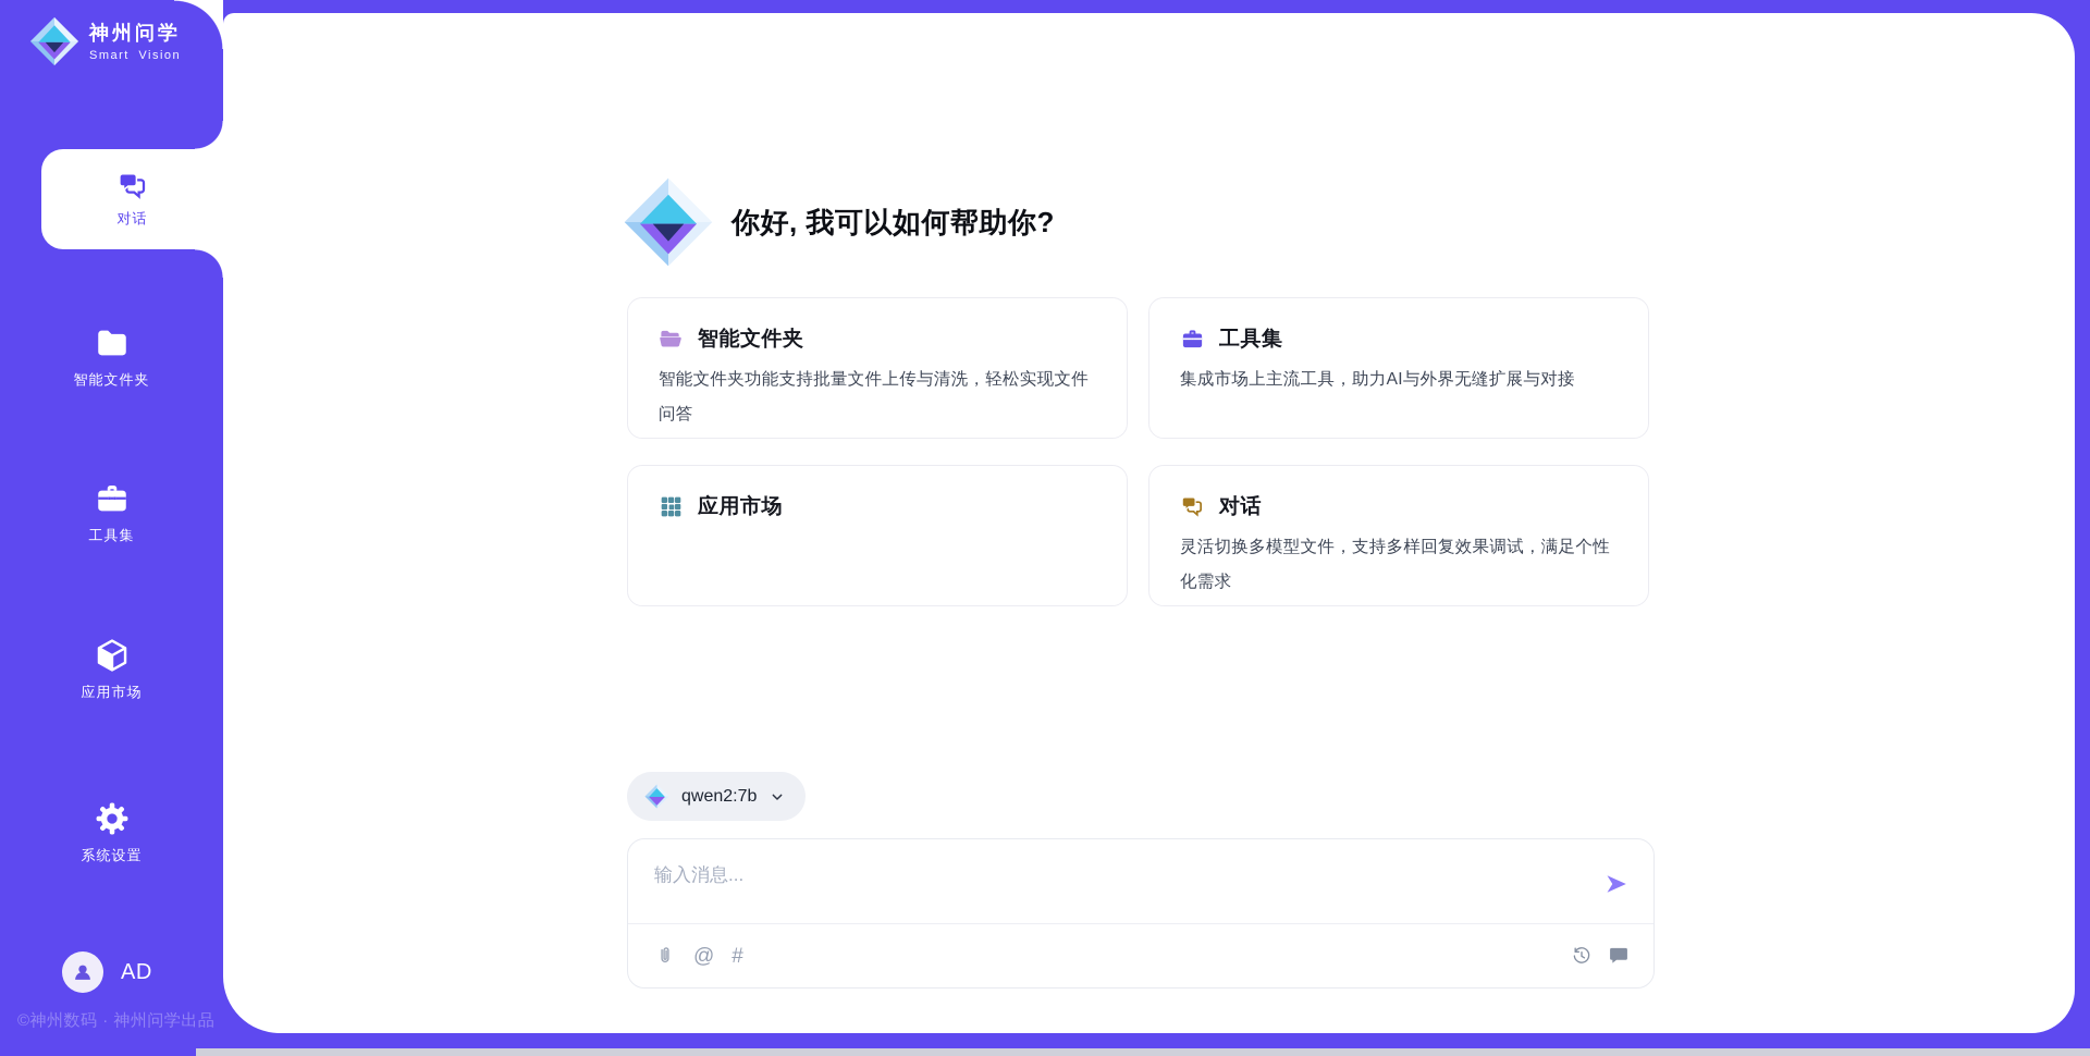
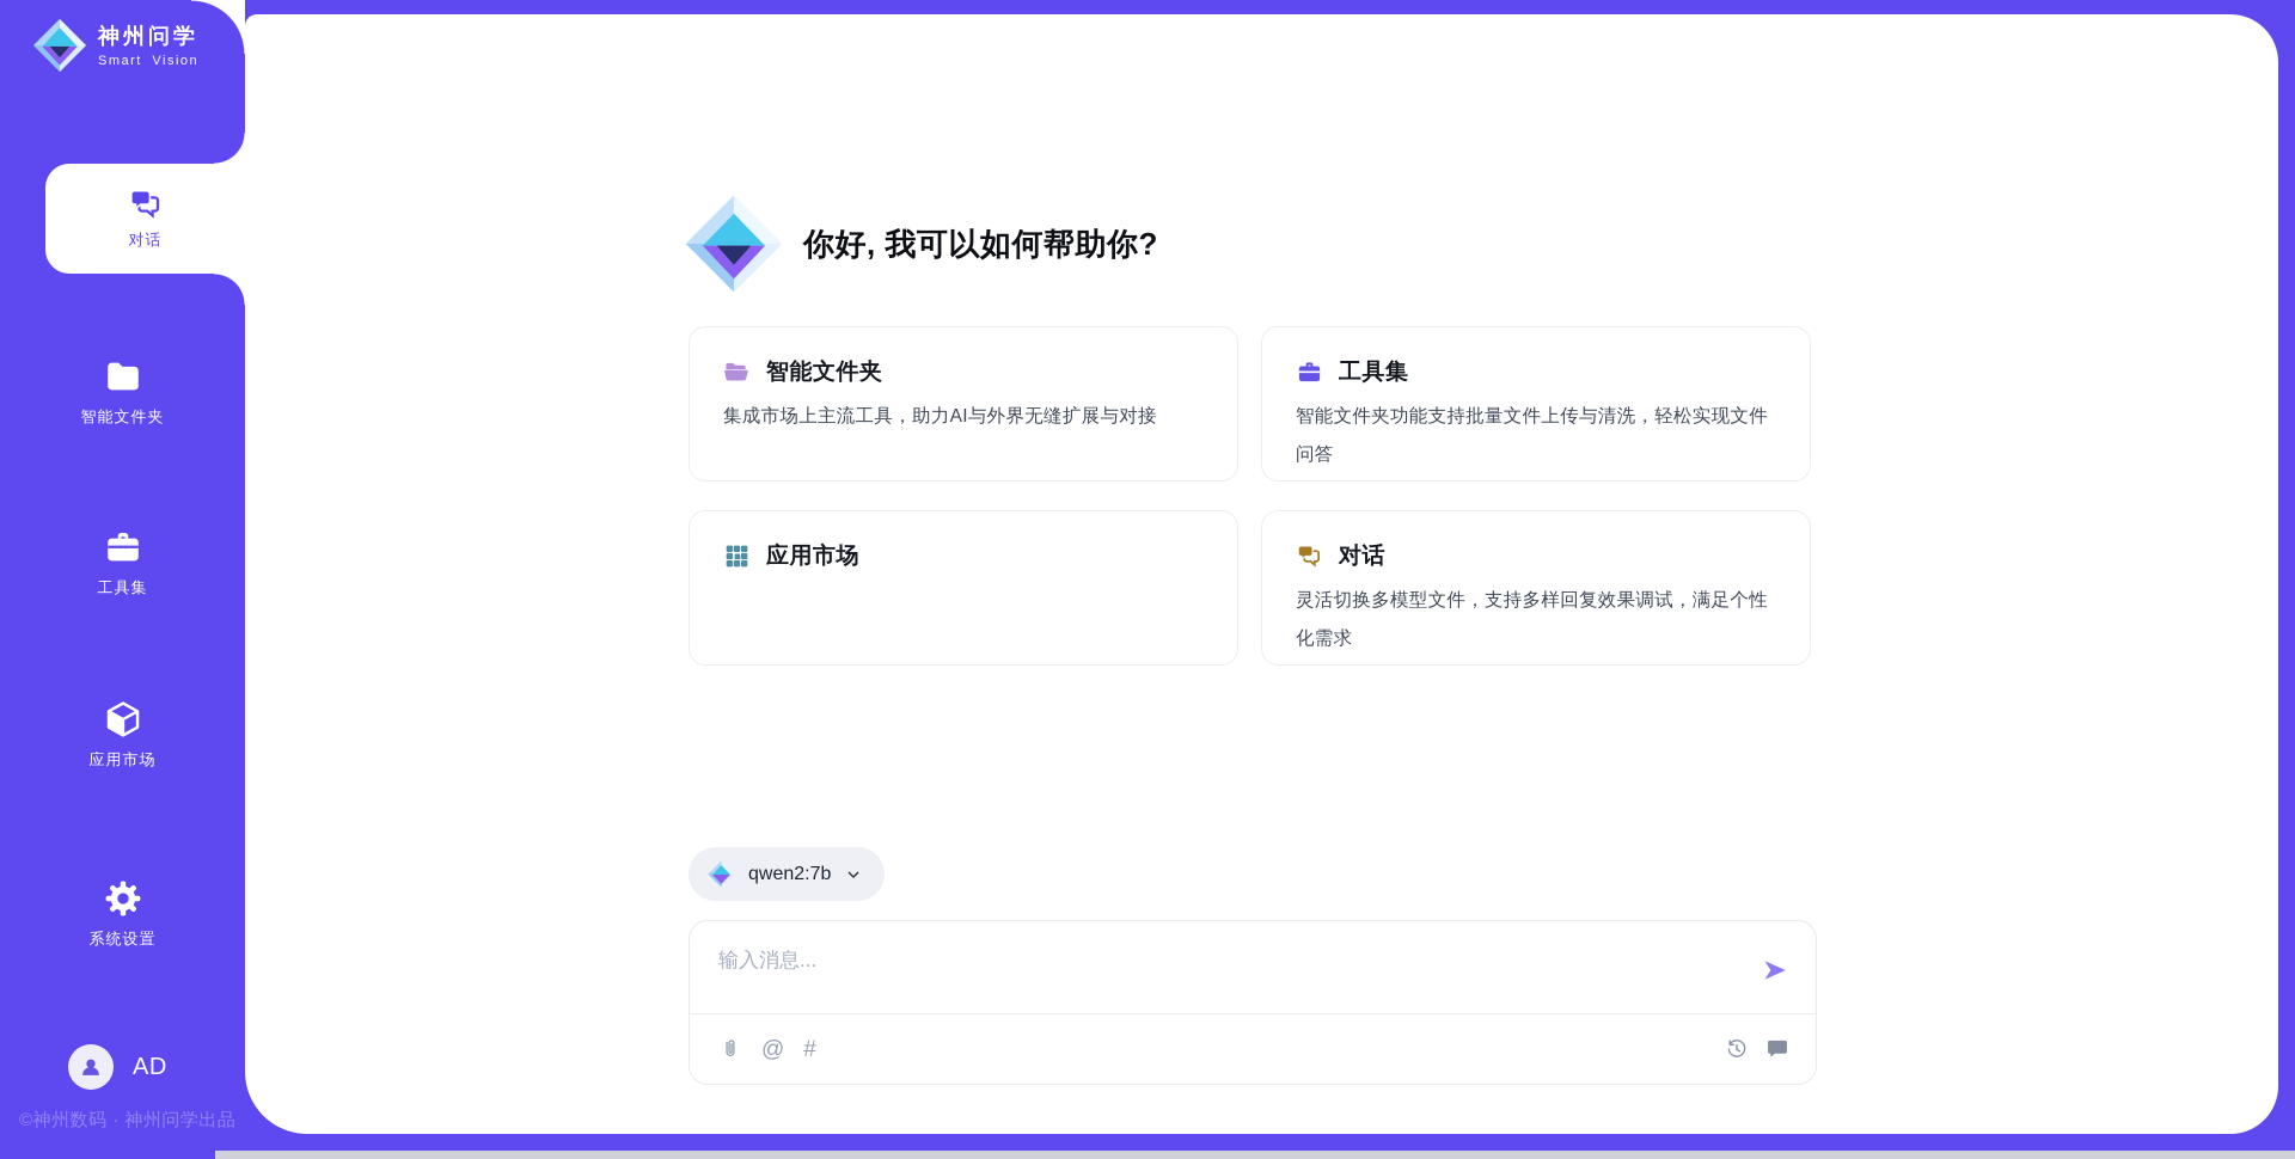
  神州问学
  Smart Vision
  对话
  智能文件夹
  工具集
  应用市场
  系统设置
  AD
  ©神州数码 · 神州问学出品
  你好, 我可以如何帮助你?
  智能文件夹
- 智能文件夹功能支持批量文件上传与清洗，轻松实现文件问答
+ 集成市场上主流工具，助力AI与外界无缝扩展与对接
  工具集
- 集成市场上主流工具，助力AI与外界无缝扩展与对接
+ 智能文件夹功能支持批量文件上传与清洗，轻松实现文件问答
  应用市场
  对话
  灵活切换多模型文件，支持多样回复效果调试，满足个性化需求
  qwen2:7b
  输入消息...
  @
  #
